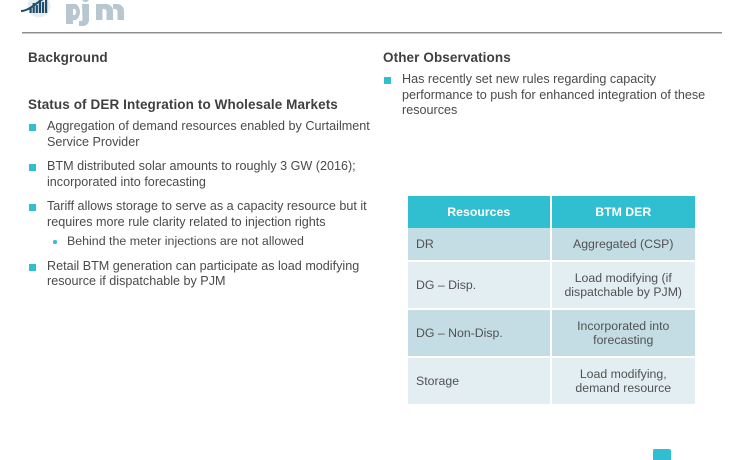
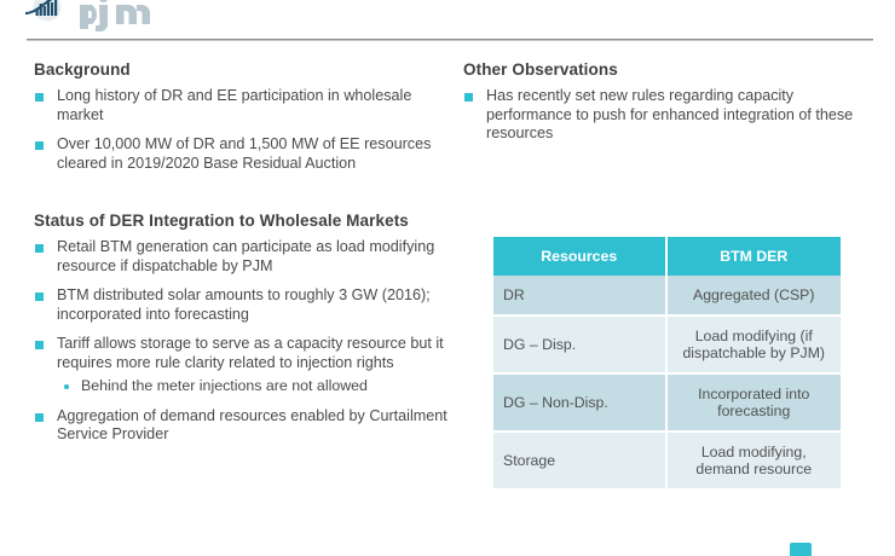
  Background
+ Long history of DR and EE participation in wholesale market
+ Over 10,000 MW of DR and 1,500 MW of EE resources cleared in 2019/2020 Base Residual Auction
  Status of DER Integration to Wholesale Markets
- Aggregation of demand resources enabled by Curtailment Service Provider
+ Retail BTM generation can participate as load modifying resource if dispatchable by PJM
  BTM distributed solar amounts to roughly 3 GW (2016); incorporated into forecasting
  Tariff allows storage to serve as a capacity resource but it requires more rule clarity related to injection rights
  Behind the meter injections are not allowed
- Retail BTM generation can participate as load modifying resource if dispatchable by PJM
+ Aggregation of demand resources enabled by Curtailment Service Provider
  Other Observations
  Has recently set new rules regarding capacity performance to push for enhanced integration of these resources
  Resources	BTM DER
  DR	Aggregated (CSP)
  DG – Disp.	Load modifying (if dispatchable by PJM)
  DG – Non-Disp.	Incorporated into forecasting
  Storage	Load modifying, demand resource
